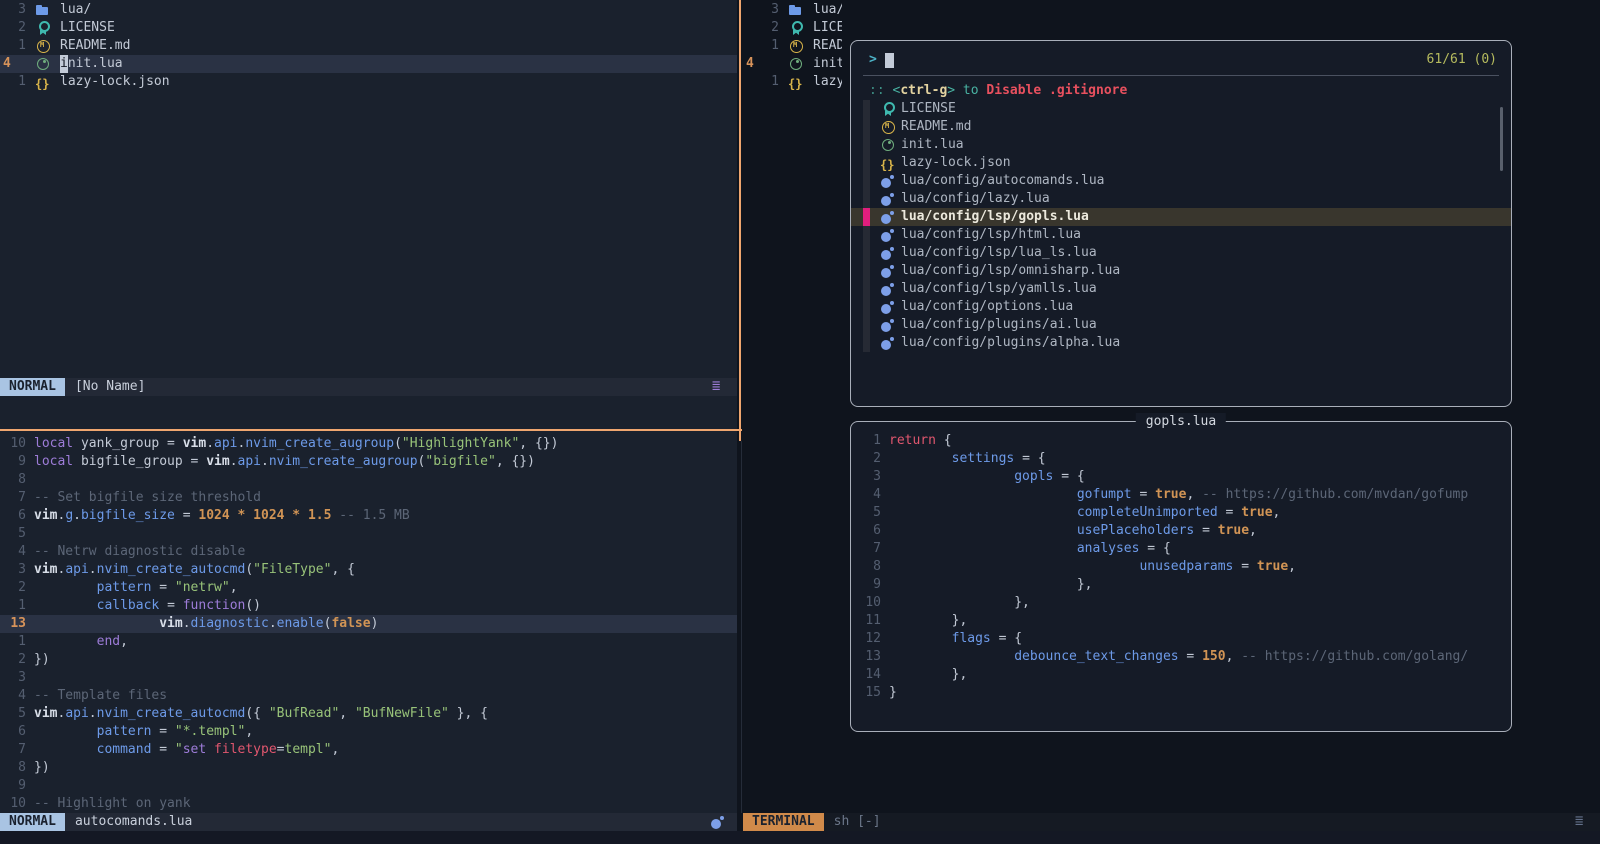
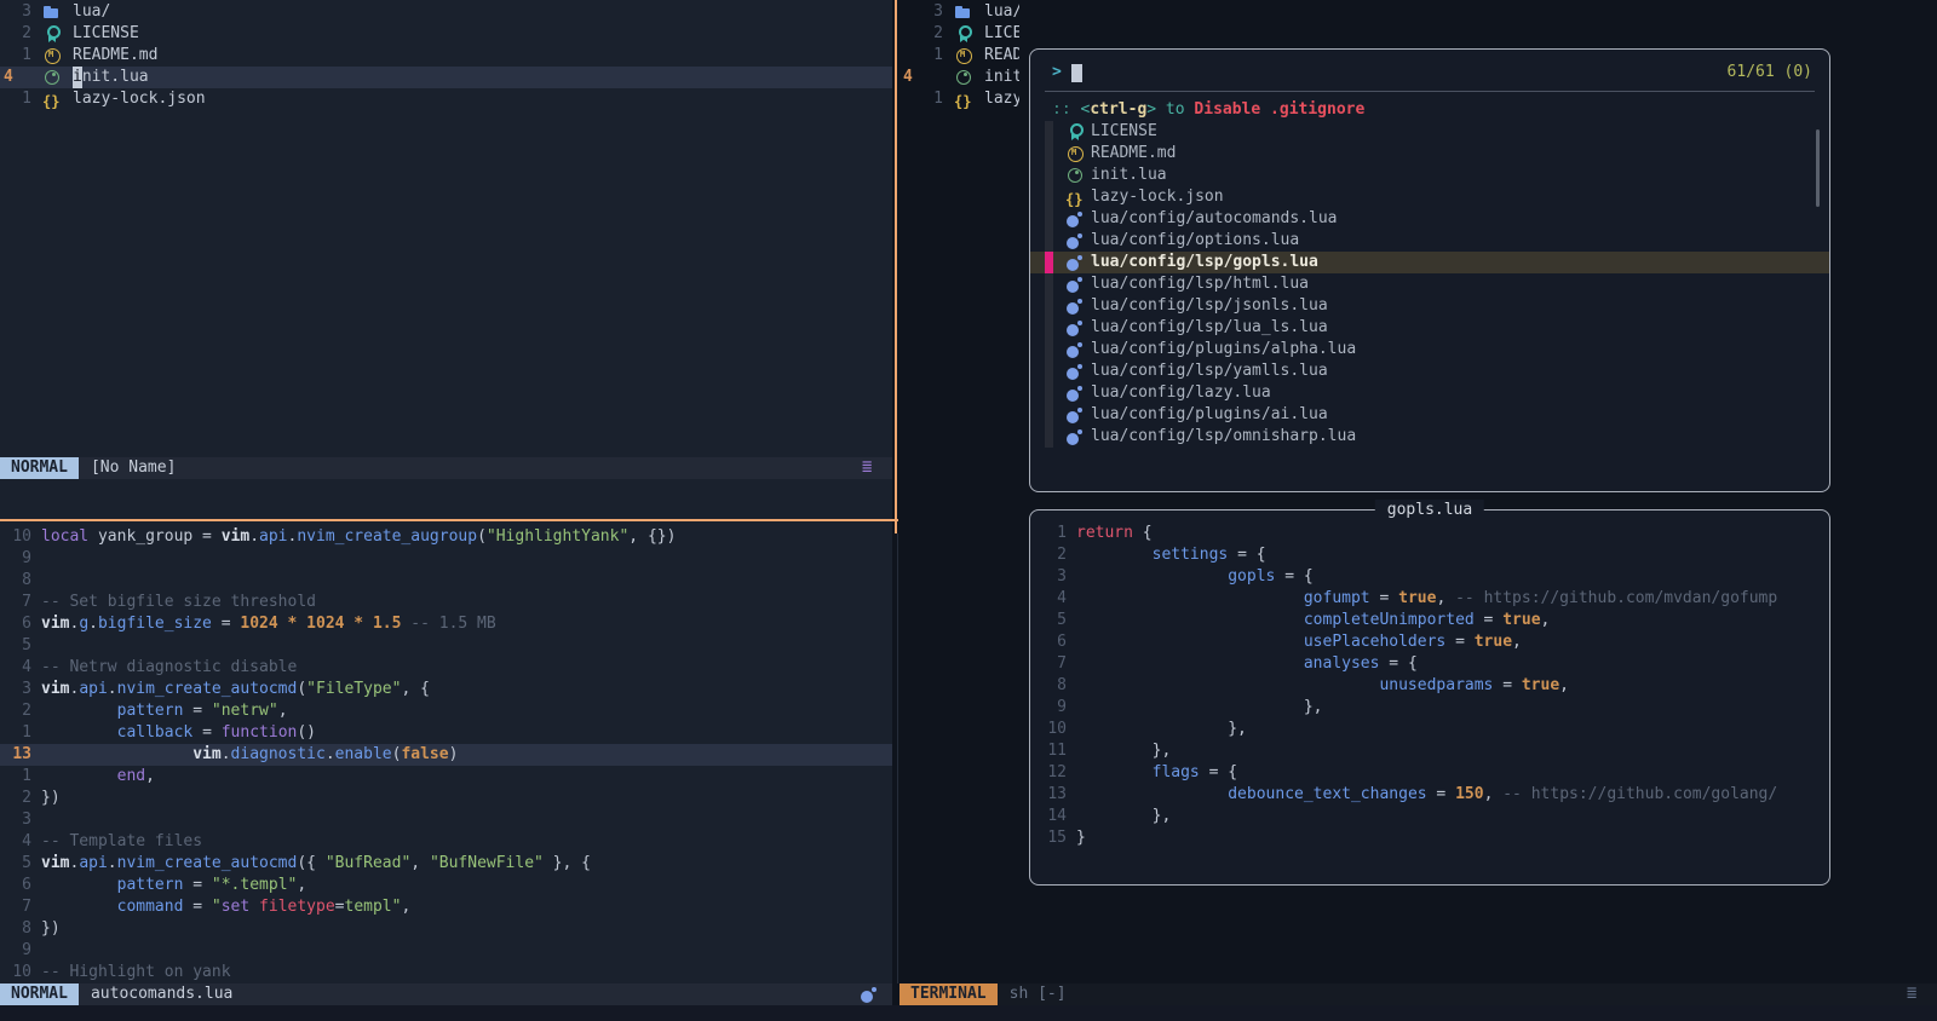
  3
  lua/
  2
  LICENSE
  1
  README.md
  4
  i
  nit.lua
  1
  lazy-lock.json
  NORMAL
  [No Name]
  10
  local yank_group = vim.api.nvim_create_augroup("HighlightYank", {})
  9
- local bigfile_group = vim.api.nvim_create_augroup("bigfile", {})
  8
  7
  -- Set bigfile size threshold
  6
  vim.g.bigfile_size = 1024 * 1024 * 1.5 -- 1.5 MB
  5
  4
  -- Netrw diagnostic disable
  3
  vim.api.nvim_create_autocmd("FileType", {
  2
  pattern = "netrw",
  1
  callback = function()
  13
  vim.diagnostic.enable(false)
  1
  end,
  2
  })
  3
  4
  -- Template files
  5
  vim.api.nvim_create_autocmd({ "BufRead", "BufNewFile" }, {
  6
  pattern = "*.templ",
  7
  command = "set filetype=templ",
  8
  })
  9
  10
  -- Highlight on yank
  NORMAL
  autocomands.lua
  3
  lua/
  2
  1
  READ
  4
  init
  1
  lazy
  >
  61/61 (0)
  :: <ctrl-g> to Disable .gitignore
  LICENSE
  README.md
  init.lua
  lazy-lock.json
  lua/config/autocomands.lua
- lua/config/lazy.lua
+ lua/config/options.lua
  lua/config/lsp/gopls.lua
  lua/config/lsp/html.lua
+ lua/config/lsp/jsonls.lua
  lua/config/lsp/lua_ls.lua
- lua/config/lsp/omnisharp.lua
+ lua/config/plugins/alpha.lua
  lua/config/lsp/yamlls.lua
- lua/config/options.lua
+ lua/config/lazy.lua
  lua/config/plugins/ai.lua
- lua/config/plugins/alpha.lua
+ lua/config/lsp/omnisharp.lua
  gopls.lua
  1
  return {
  2
  settings = {
  3
  gopls = {
  4
  gofumpt = true, -- https://github.com/mvdan/gofump
  5
  completeUnimported = true,
  6
  usePlaceholders = true,
  7
  analyses = {
  8
  unusedparams = true,
  9
  },
  10
  },
  11
  },
  12
  flags = {
  13
  debounce_text_changes = 150, -- https://github.com/golang/
  14
  },
  15
  }
  TERMINAL
  sh [-]
